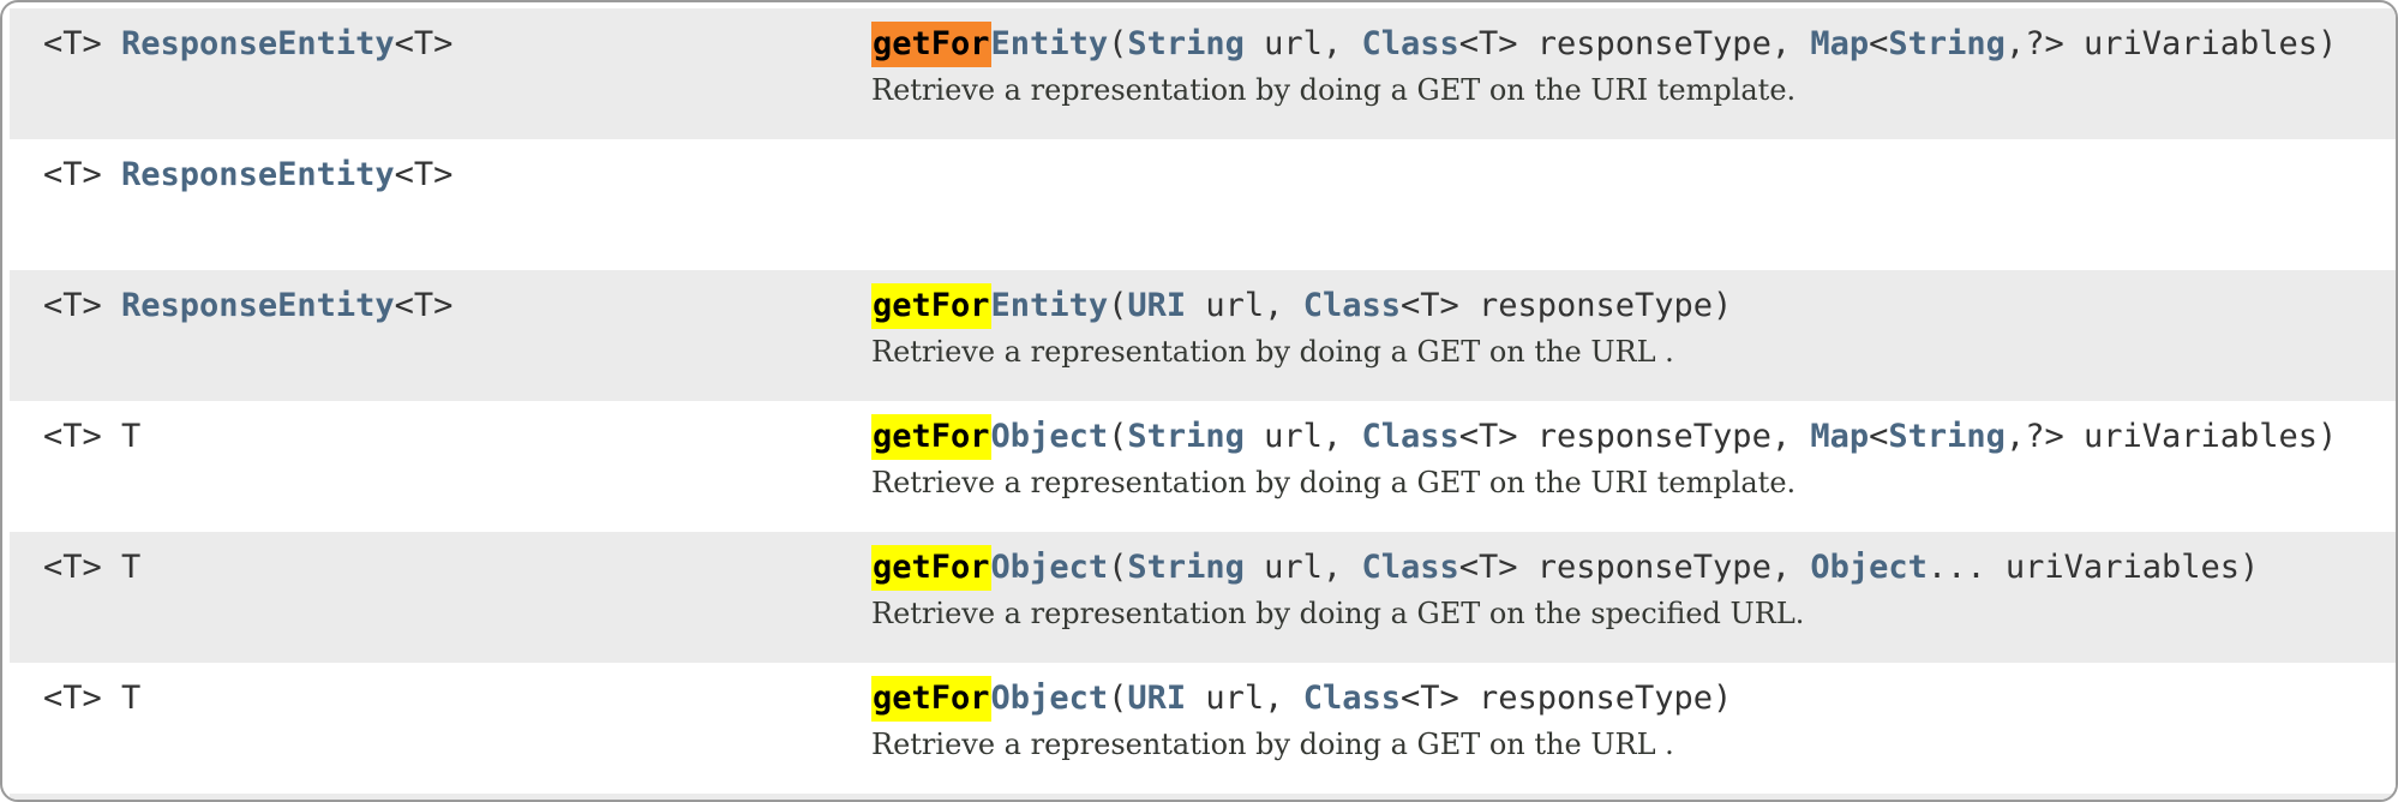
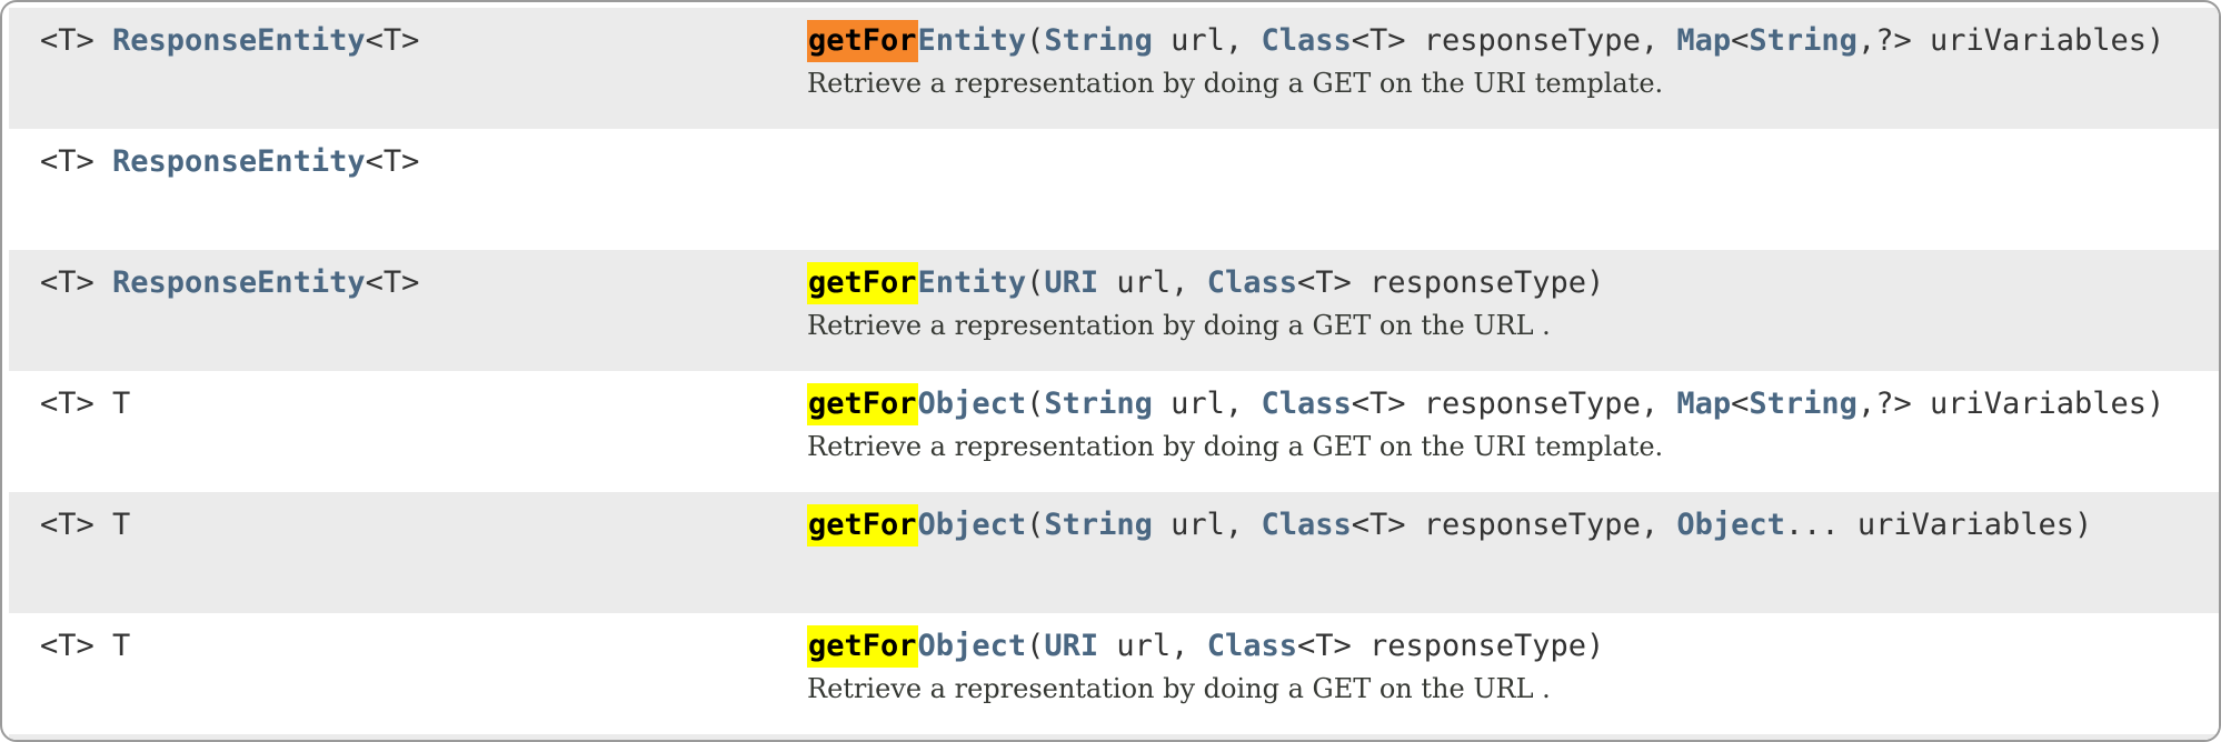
  <T> ResponseEntity<T>
  getForEntity(String url, Class<T> responseType, Map<String,?> uriVariables)
  Retrieve a representation by doing a GET on the URI template.
  <T> ResponseEntity<T>
  <T> ResponseEntity<T>
  getForEntity(URI url, Class<T> responseType)
  Retrieve a representation by doing a GET on the URL .
  <T> T
  getForObject(String url, Class<T> responseType, Map<String,?> uriVariables)
  Retrieve a representation by doing a GET on the URI template.
  <T> T
  getForObject(String url, Class<T> responseType, Object... uriVariables)
- Retrieve a representation by doing a GET on the specified URL.
  <T> T
  getForObject(URI url, Class<T> responseType)
  Retrieve a representation by doing a GET on the URL .
